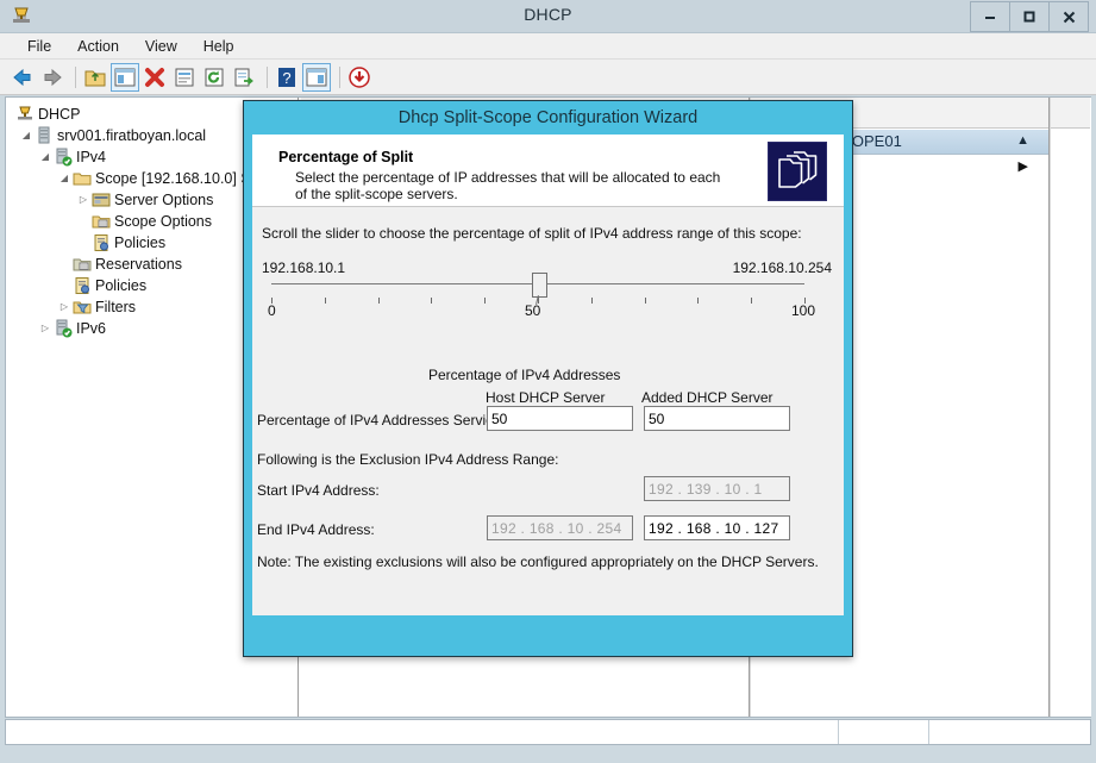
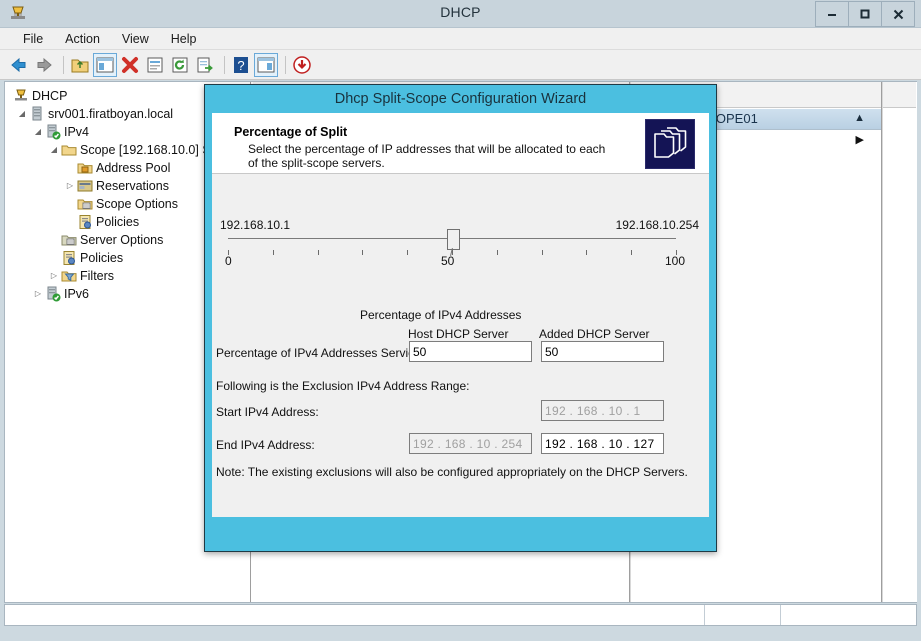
  DHCP
  File
  Action
  View
  Help
  ?
  DHCP
  ◢
  srv001.firatboyan.local
  ◢
  IPv4
  ◢
  Scope [192.168.10.0]
+ Address Pool
  ▷
- Server Options
+ Reservations
  Scope Options
  Policies
- Reservations
+ Server Options
  Policies
  ▷
  Filters
  ▷
  IPv6
  ▲
  ▶
  Dhcp Split-Scope Configuration Wizard
  Percentage of Split
  Select the percentage of IP addresses that will be allocated to each of the split-scope servers.
- Scroll the slider to choose the percentage of split of IPv4 address range of this scope:
  192.168.10.1
  192.168.10.254
  0
  50
  100
  Percentage of IPv4 Addresses
  Host DHCP Server
  Added DHCP Server
  Percentage of IPv4 Addresses Servi
  50
  50
  Following is the Exclusion IPv4 Address Range:
  Start IPv4 Address:
- 192 . 139 . 10 . 1
+ 192 . 168 . 10 . 1
  End IPv4 Address:
  192 . 168 . 10 . 254
  192 . 168 . 10 . 127
  Note: The existing exclusions will also be configured appropriately on the DHCP Servers.
